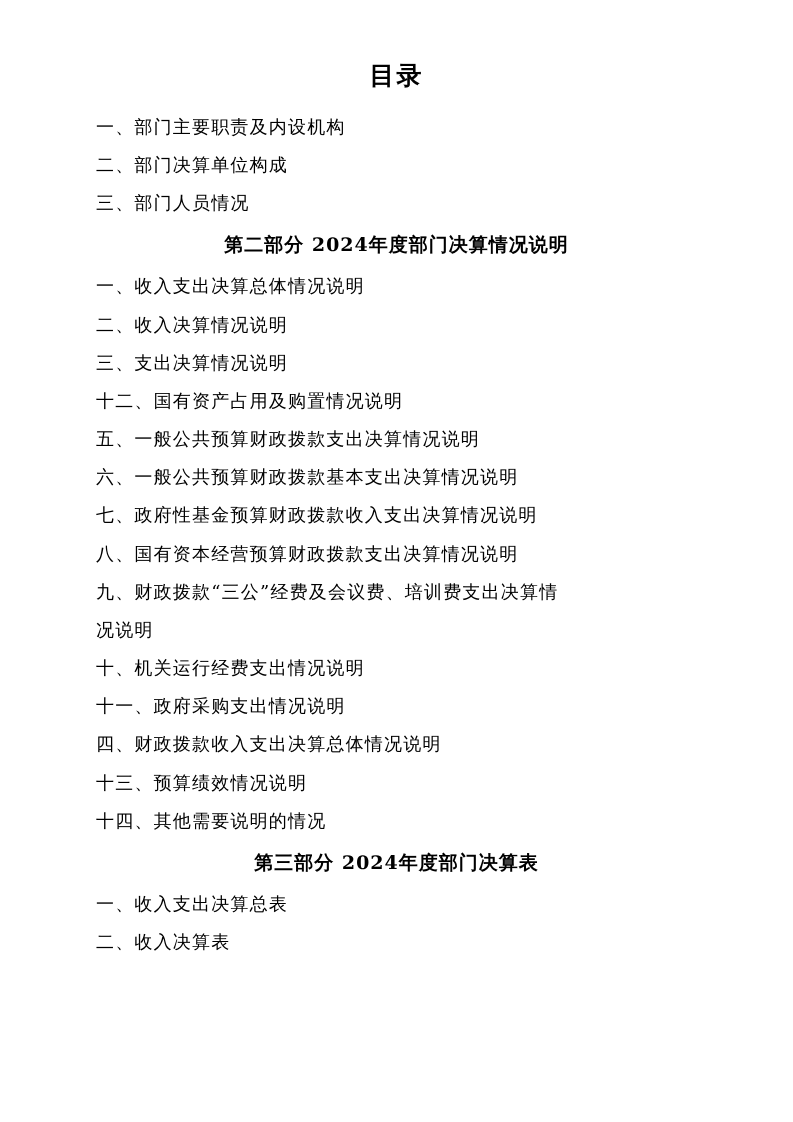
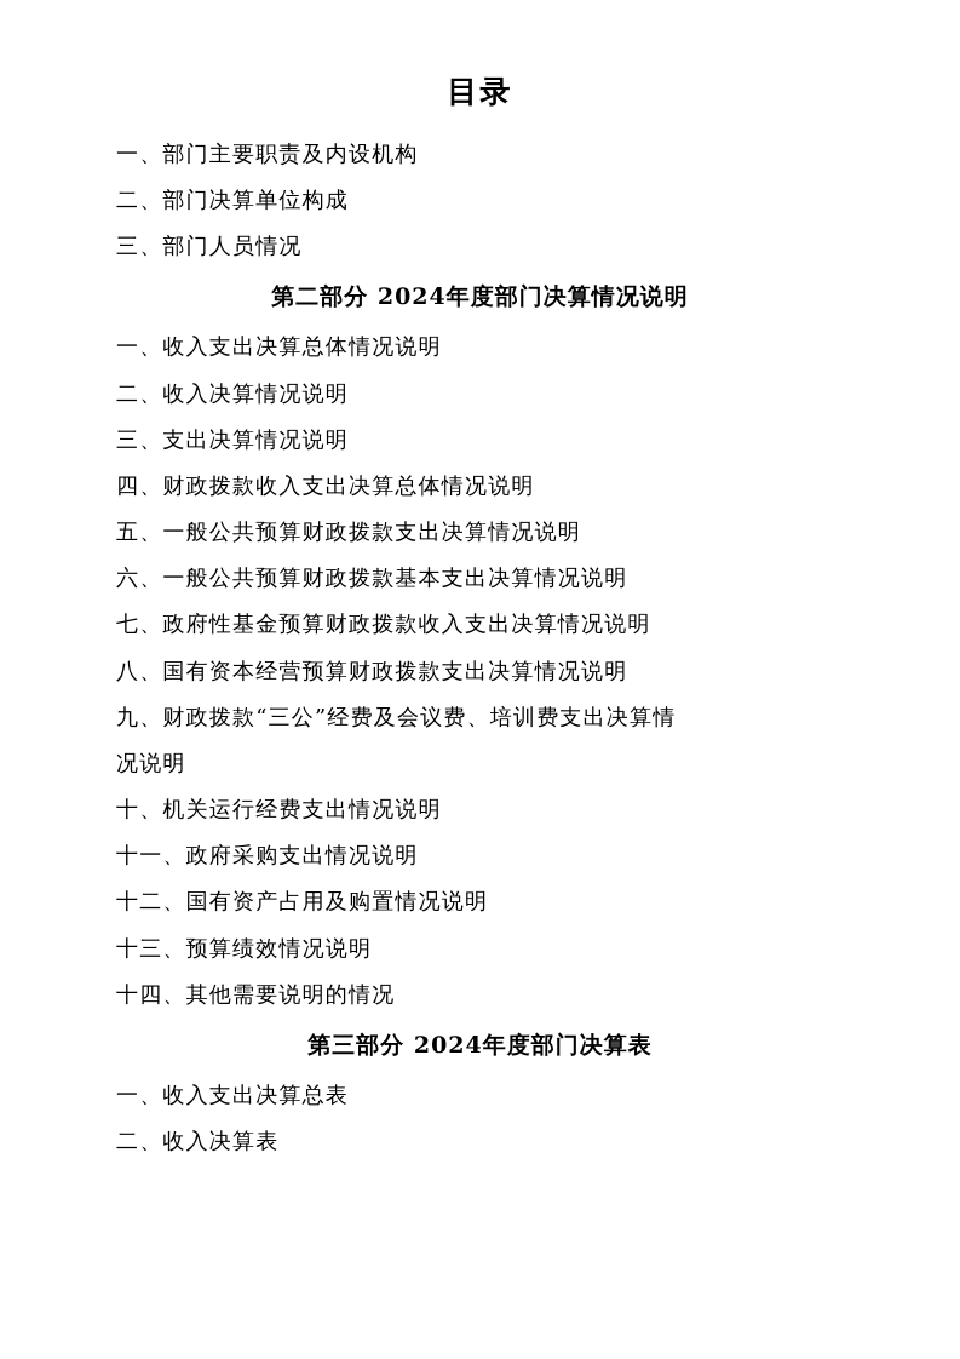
  目录
  一、部门主要职责及内设机构
  二、部门决算单位构成
  三、部门人员情况
  第二部分 2024年度部门决算情况说明
  一、收入支出决算总体情况说明
  二、收入决算情况说明
  三、支出决算情况说明
- 十二、国有资产占用及购置情况说明
+ 四、财政拨款收入支出决算总体情况说明
  五、一般公共预算财政拨款支出决算情况说明
  六、一般公共预算财政拨款基本支出决算情况说明
  七、政府性基金预算财政拨款收入支出决算情况说明
  八、国有资本经营预算财政拨款支出决算情况说明
  九、财政拨款“三公”经费及会议费、培训费支出决算情
  况说明
  十、机关运行经费支出情况说明
  十一、政府采购支出情况说明
- 四、财政拨款收入支出决算总体情况说明
+ 十二、国有资产占用及购置情况说明
  十三、预算绩效情况说明
  十四、其他需要说明的情况
  第三部分 2024年度部门决算表
  一、收入支出决算总表
  二、收入决算表
